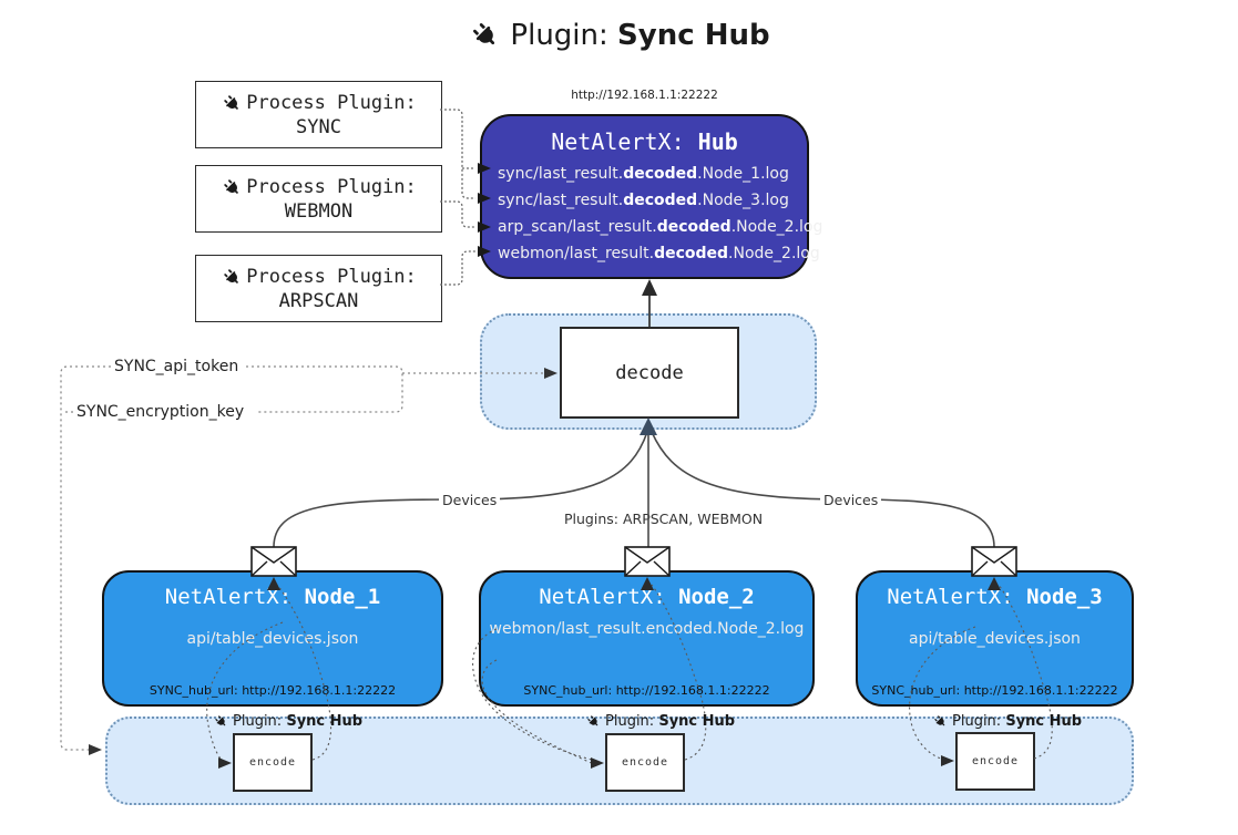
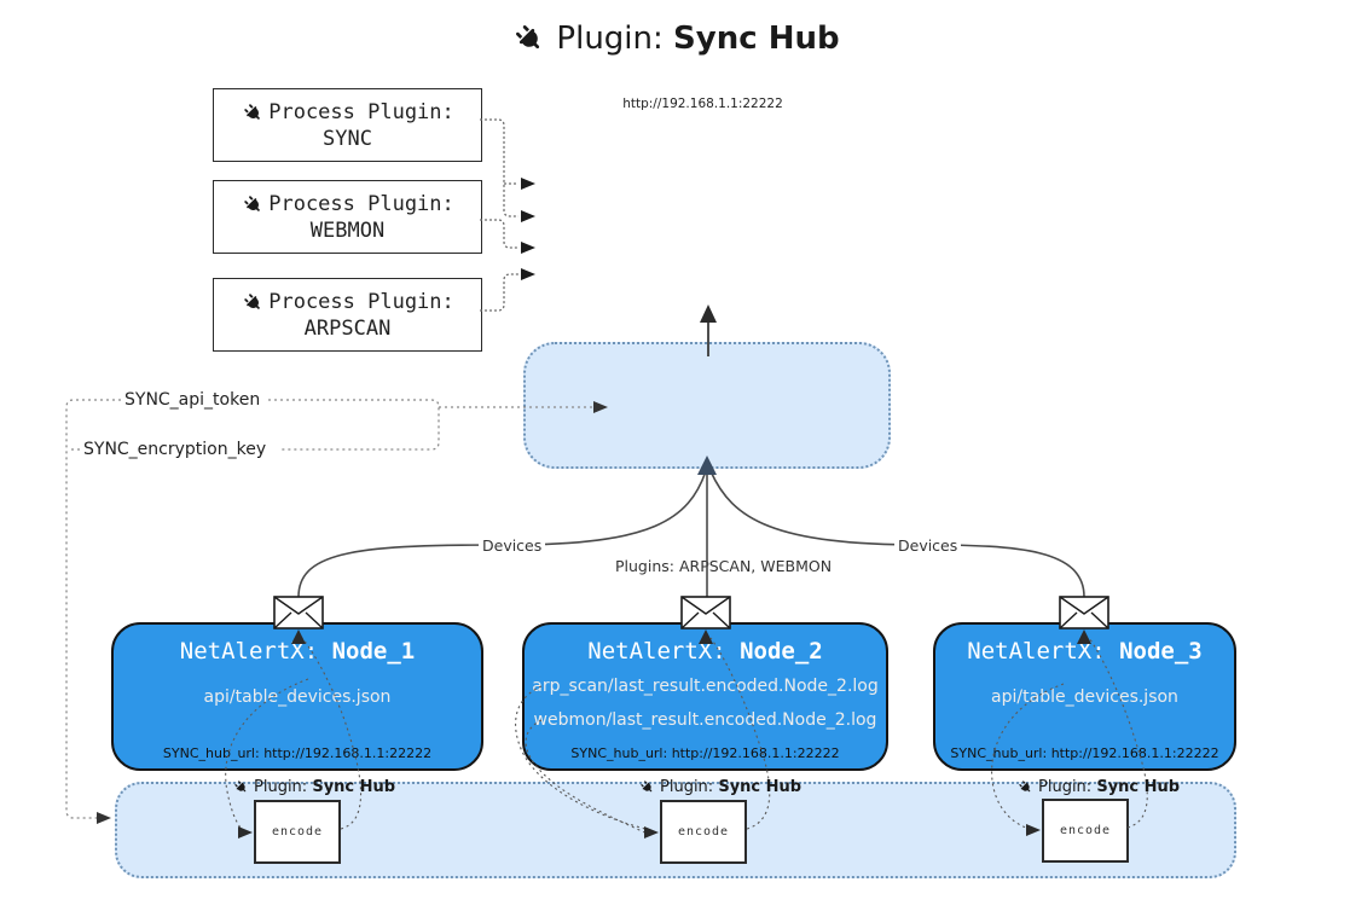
  Plugin: Sync Hub
  Process Plugin:
  SYNC
  Process Plugin:
  WEBMON
  Process Plugin:
  ARPSCAN
  http://192.168.1.1:22222
- NetAlertX: Hub
- sync/last_result.decoded.Node_1.log
- sync/last_result.decoded.Node_3.log
- arp_scan/last_result.decoded.Node_2.log
- webmon/last_result.decoded.Node_2.log
- decode
  SYNC_api_token
  SYNC_encryption_key
  Devices
  Devices
  Plugins: ARPSCAN, WEBMON
  NetAlertX: Node_1
  api/table_devices.json
  SYNC_hub_url: http://192.168.1.1:22222
  NetAlertX: Node_2
+ arp_scan/last_result.encoded.Node_2.log
  ebmon/last_result.encoded.Node_2.log
  SYNC_hub_url: http://192.16.1.1:22222
  NetAlertX: Node_3
  api/table_devices.json
  SYNC_hub_url: http://192.168.1.1:22222
  encode
  encode
  encode
  Plugin: Sync Hub
  Plugin: Sync Hub
  Plugin: Sync Hub
